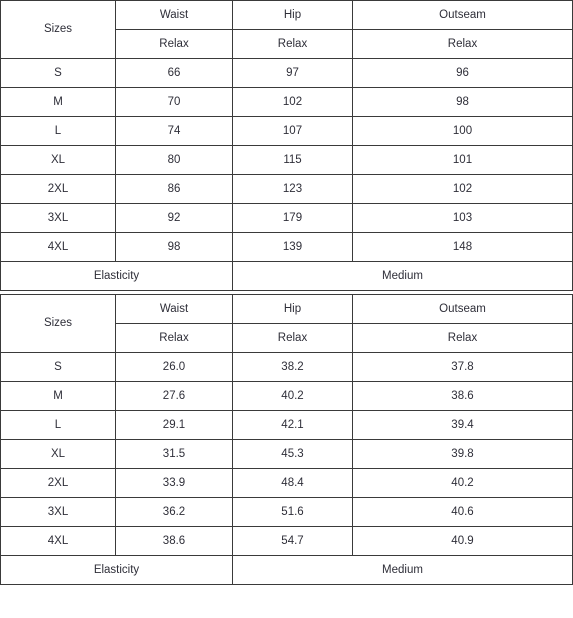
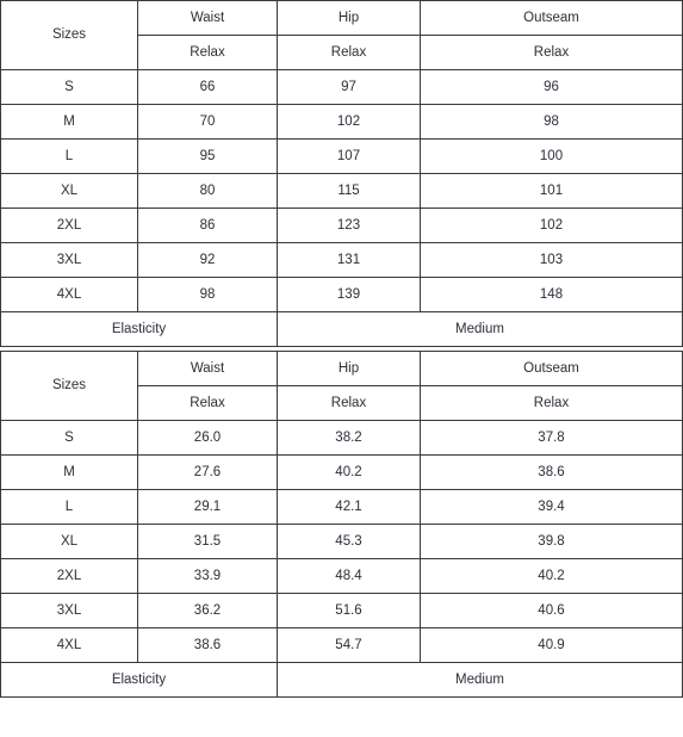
  Sizes	Waist	Hip	Outseam
  Relax	Relax	Relax
  S	66	97	96
  M	70	102	98
- L	74	107	100
+ L	95	107	100
  XL	80	115	101
  2XL	86	123	102
- 3XL	92	179	103
+ 3XL	92	131	103
  4XL	98	139	148
  Elasticity	Medium
  Sizes	Waist	Hip	Outseam
  Relax	Relax	Relax
  S	26.0	38.2	37.8
  M	27.6	40.2	38.6
  L	29.1	42.1	39.4
  XL	31.5	45.3	39.8
  2XL	33.9	48.4	40.2
  3XL	36.2	51.6	40.6
  4XL	38.6	54.7	40.9
  Elasticity	Medium
